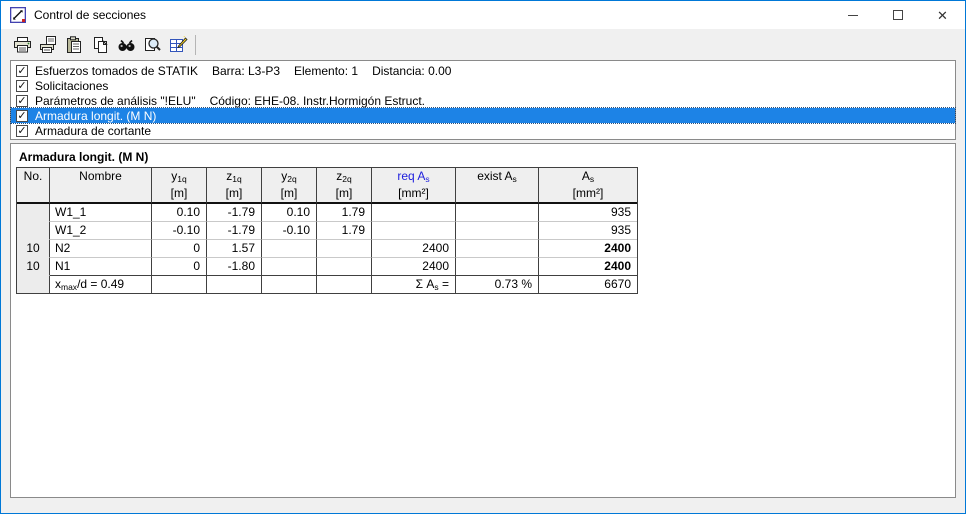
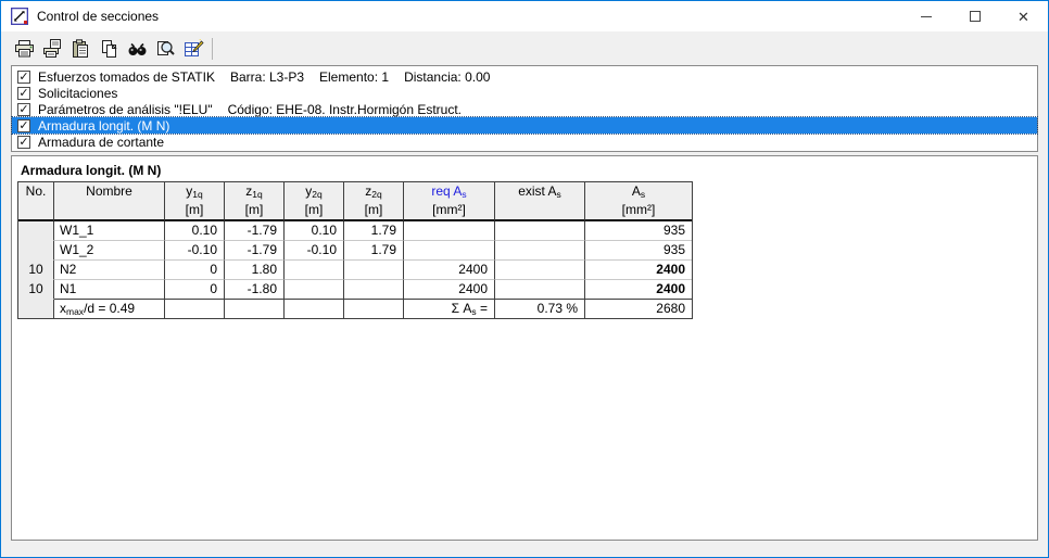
  Control de secciones
  ✕
  ✓
  Esfuerzos tomados de STATIK
  Barra: L3-P3
  Elemento: 1
  Distancia: 0.00
  ✓
  Solicitaciones
  ✓
  Parámetros de análisis "!ELU"
  Código: EHE-08. Instr.Hormigón Estruct.
  ✓
  Armadura longit. (M N)
  ✓
  Armadura de cortante
  Armadura longit. (M N)
  No.	Nombre	y1q [m]	z1q [m]	y2q [m]	z2q [m]	req As [mm²]	exist As	As [mm²]
  	W1_1	0.10	-1.79	0.10	1.79			935
  	W1_2	-0.10	-1.79	-0.10	1.79			935
- 10	N2	0	1.57			2400		2400
+ 10	N2	0	1.80			2400		2400
  10	N1	0	-1.80			2400		2400
- 	xmax/d = 0.49					Σ As =	0.73 %	6670
+ 	xmax/d = 0.49					Σ As =	0.73 %	2680
